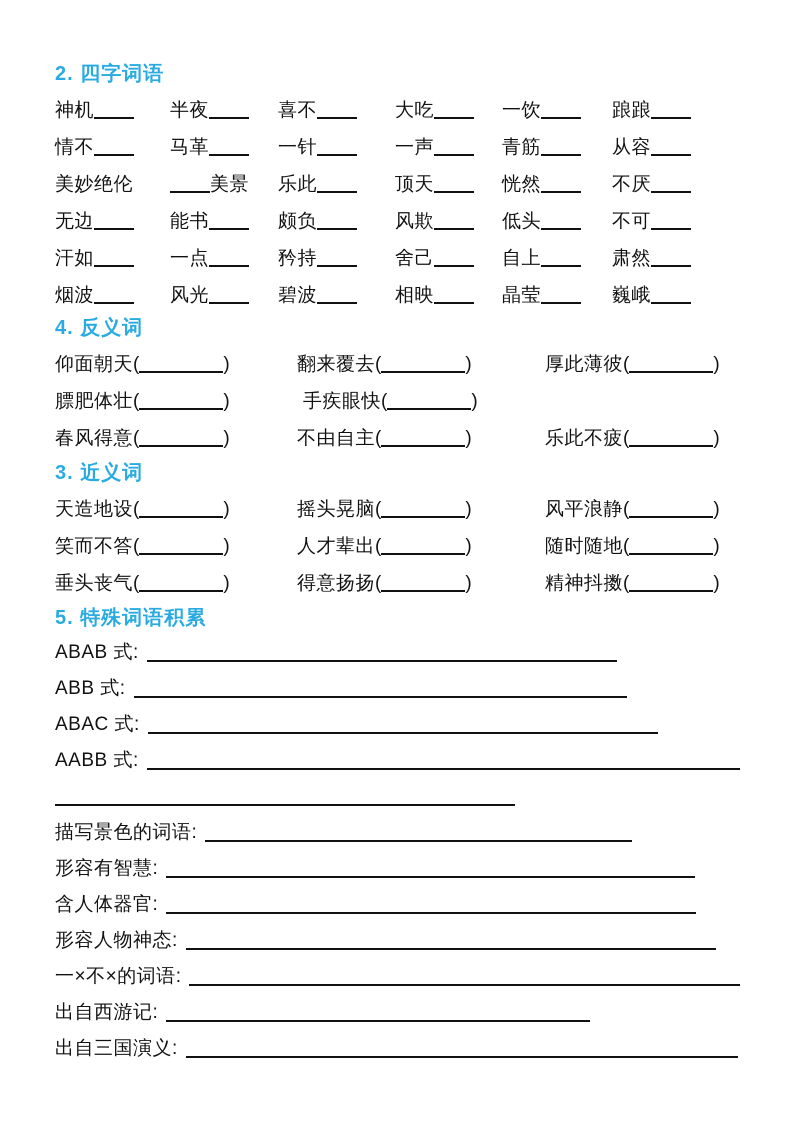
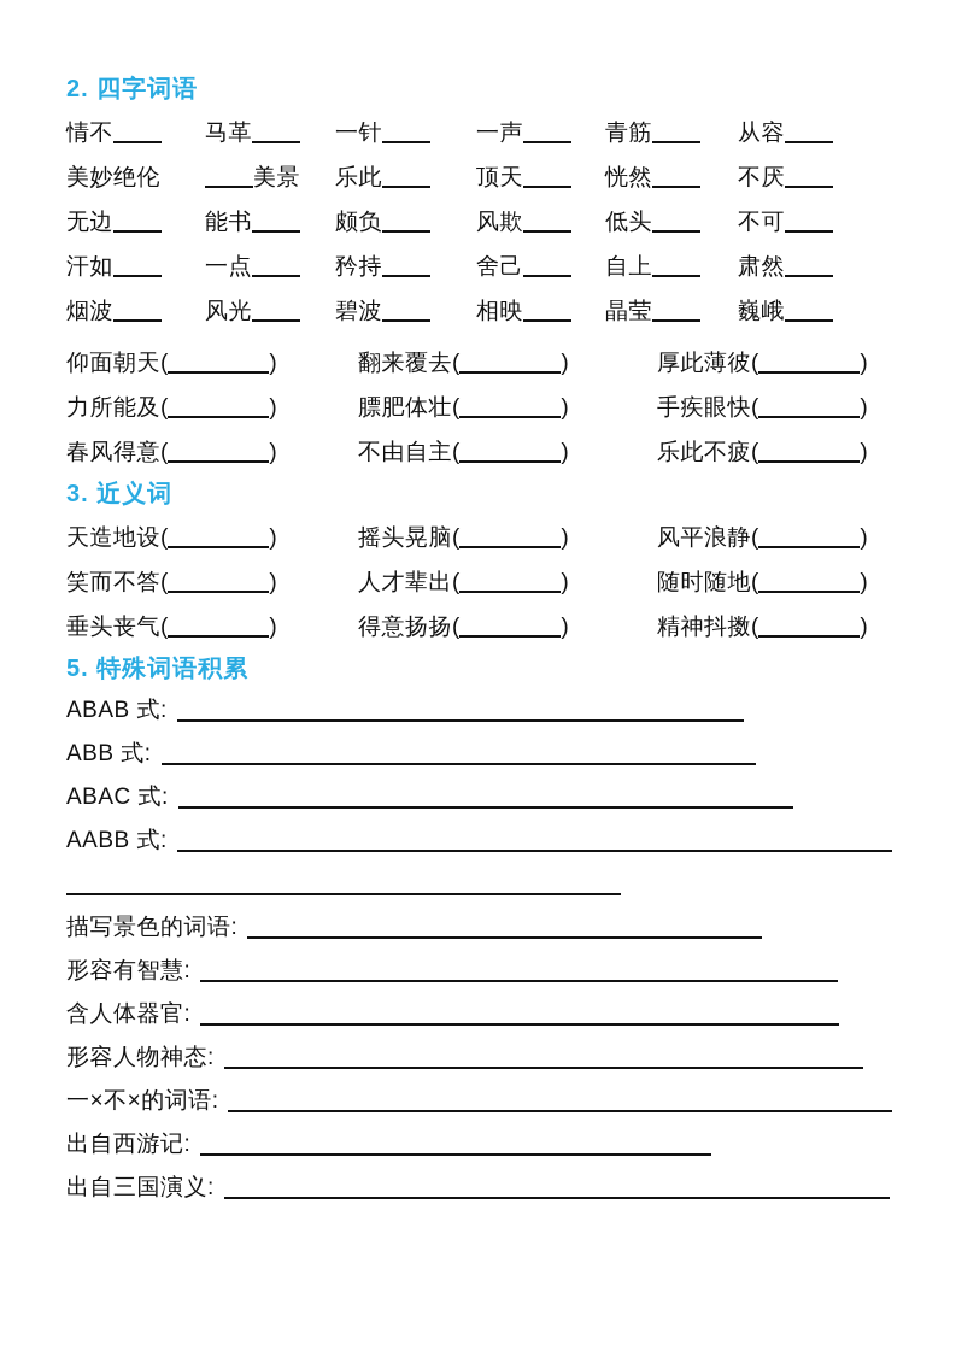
  2. 四字词语
- 神机
- 半夜
- 喜不
- 大吃
- 一饮
- 踉踉
  情不
  马革
  一针
  一声
  青筋
  从容
  美妙绝伦
  美景
  乐此
  顶天
  恍然
  不厌
  无边
  能书
  颇负
  风欺
  低头
  不可
  汗如
  一点
  矜持
  舍己
  自上
  肃然
  烟波
  风光
  碧波
  相映
  晶莹
  巍峨
- 4. 反义词
  仰面朝天( )
  翻来覆去( )
  厚此薄彼( )
+ 力所能及( )
  膘肥体壮( )
  手疾眼快( )
  春风得意( )
  不由自主( )
  乐此不疲( )
  3. 近义词
  天造地设( )
  摇头晃脑( )
  风平浪静( )
  笑而不答( )
  人才辈出( )
  随时随地( )
  垂头丧气( )
  得意扬扬( )
  精神抖擞( )
  5. 特殊词语积累
  ABAB 式:
  ABB 式:
  ABAC 式:
  AABB 式:
  描写景色的词语:
  形容有智慧:
  含人体器官:
  形容人物神态:
  一×不×的词语:
  出自西游记:
  出自三国演义:
